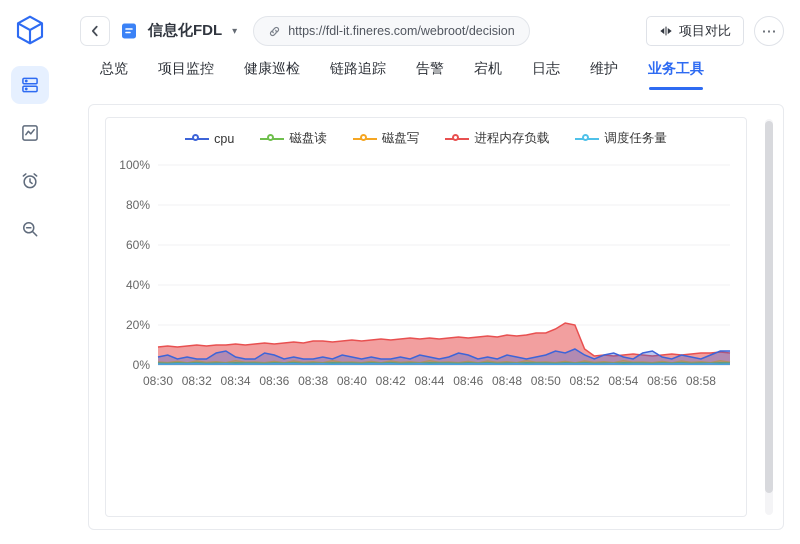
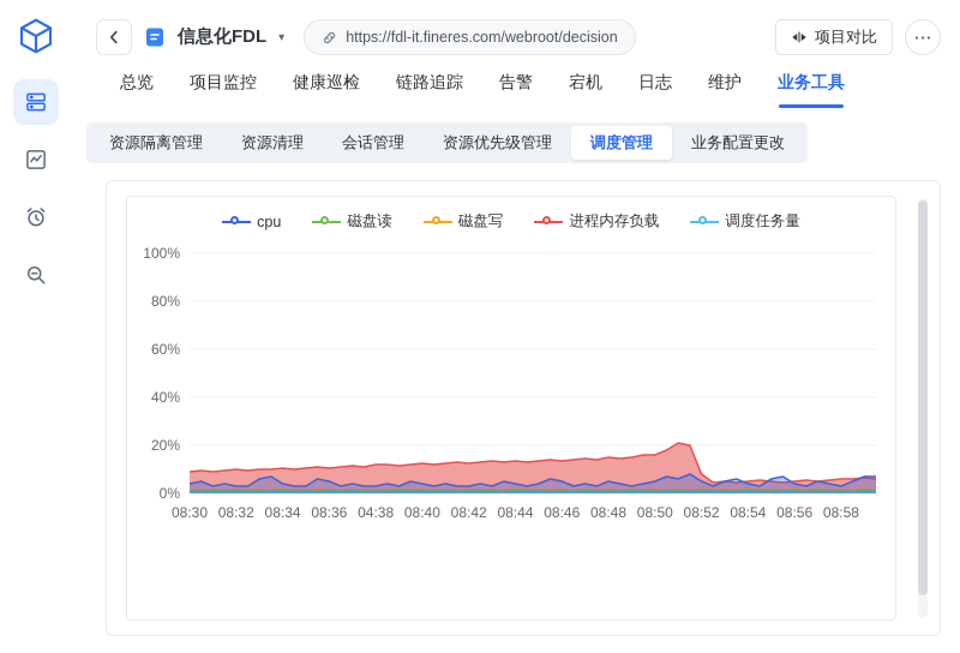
  信息化FDL
  ▾
  https://fdl-it.fineres.com/webroot/decision
  项目对比
  ⋯
  总览
  项目监控
  健康巡检
  链路追踪
  告警
  宕机
  日志
  维护
  业务工具
+ 资源隔离管理
+ 资源清理
+ 会话管理
+ 资源优先级管理
+ 调度管理
+ 业务配置更改
  cpu
  磁盘读
  磁盘写
  进程内存负载
  调度任务量
  0%
  20%
  40%
  60%
  80%
  100%
  08:30
  08:32
  08:34
  08:36
- 08:38
+ 04:38
  08:40
  08:42
  08:44
  08:46
  08:48
  08:50
  08:52
  08:54
  08:56
  08:58
